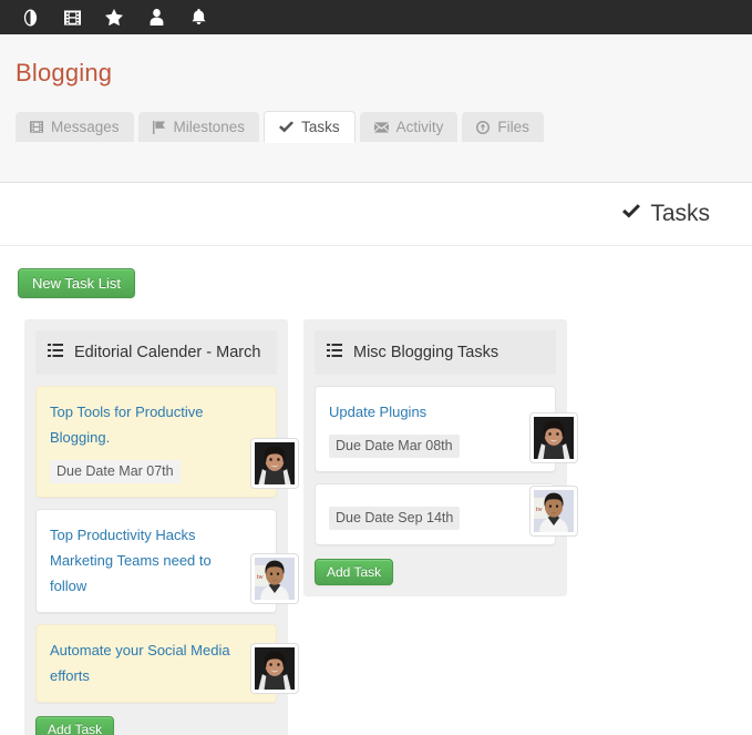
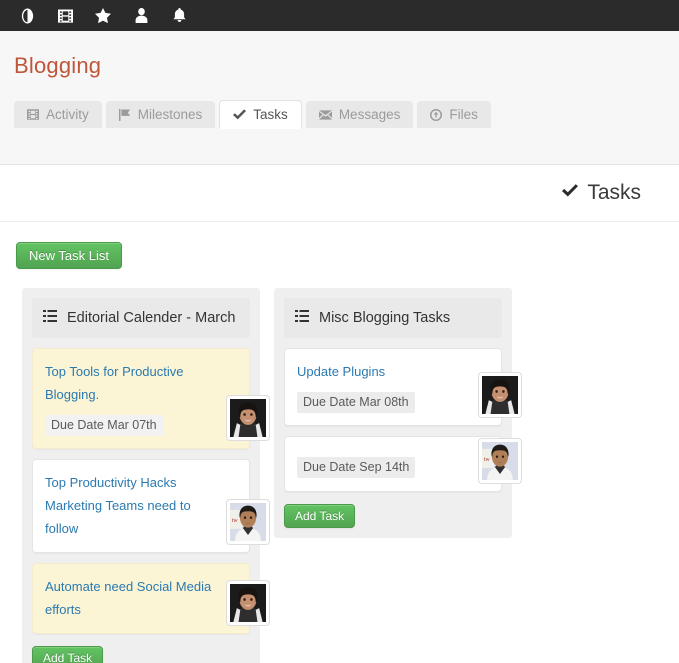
  Blogging
- Messages
+ Activity
  Milestones
  Tasks
- Activity
+ Messages
  Files
  Tasks
  New Task List
  Editorial Calender - March
  Top Tools for Productive Blogging.
  Due Date Mar 07th
  Top Productivity Hacks Marketing Teams need to follow
- Automate your Social Media efforts
+ Automate need Social Media efforts
  Add Task
  Misc Blogging Tasks
  Update Plugins
  Due Date Mar 08th
  Due Date Sep 14th
  Add Task
